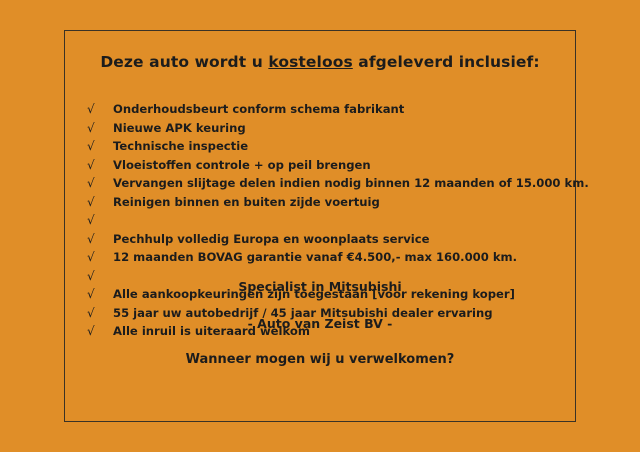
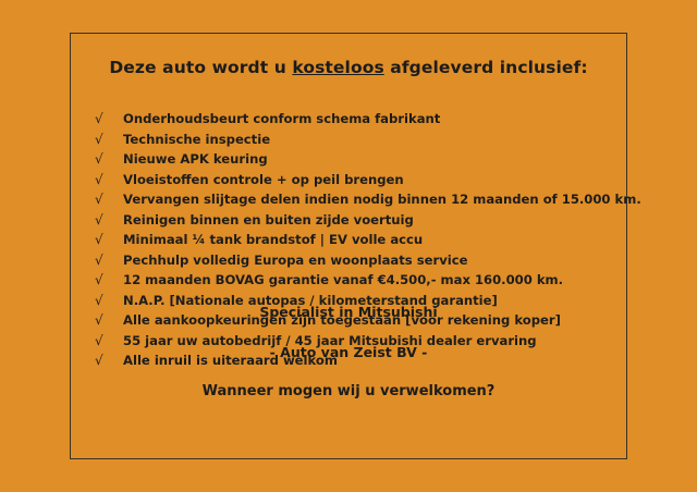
  Deze auto wordt u kosteloos afgeleverd inclusief:
  √
  Onderhoudsbeurt conform schema fabrikant
  √
- Nieuwe APK keuring
+ Technische inspectie
  √
- Technische inspectie
+ Nieuwe APK keuring
  √
  Vloeistoffen controle + op peil brengen
  √
  Vervangen slijtage delen indien nodig binnen 12 maanden of 15.000 km.
  √
  Reinigen binnen en buiten zijde voertuig
  √
+ Minimaal ¼ tank brandstof | EV volle accu
  √
  Pechhulp volledig Europa en woonplaats service
  √
  12 maanden BOVAG garantie vanaf €4.500,- max 160.000 km.
  √
+ N.A.P. [Nationale autopas / kilometerstand garantie]
  √
  Alle aankoopkeuringen zijn toegestaan [voor rekening koper]
  √
  55 jaar uw autobedrijf / 45 jaar Mitsubishi dealer ervaring
  √
  Alle inruil is uiteraard welkom
  Specialist in Mitsubishi
  - Auto van Zeist BV -
  Wanneer mogen wij u verwelkomen?
